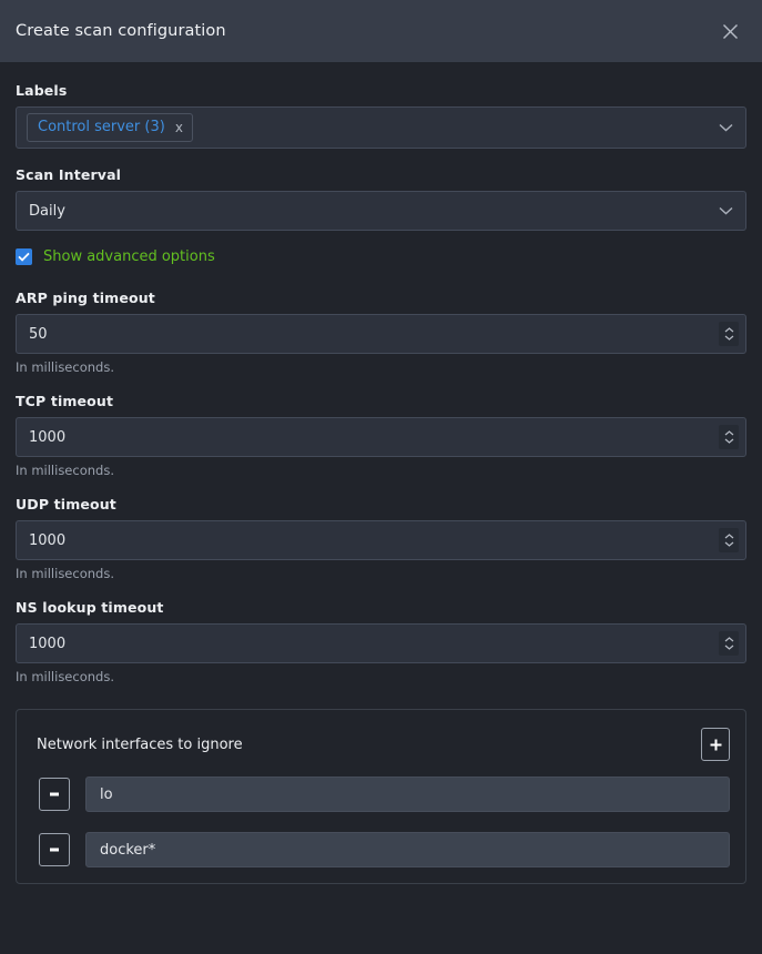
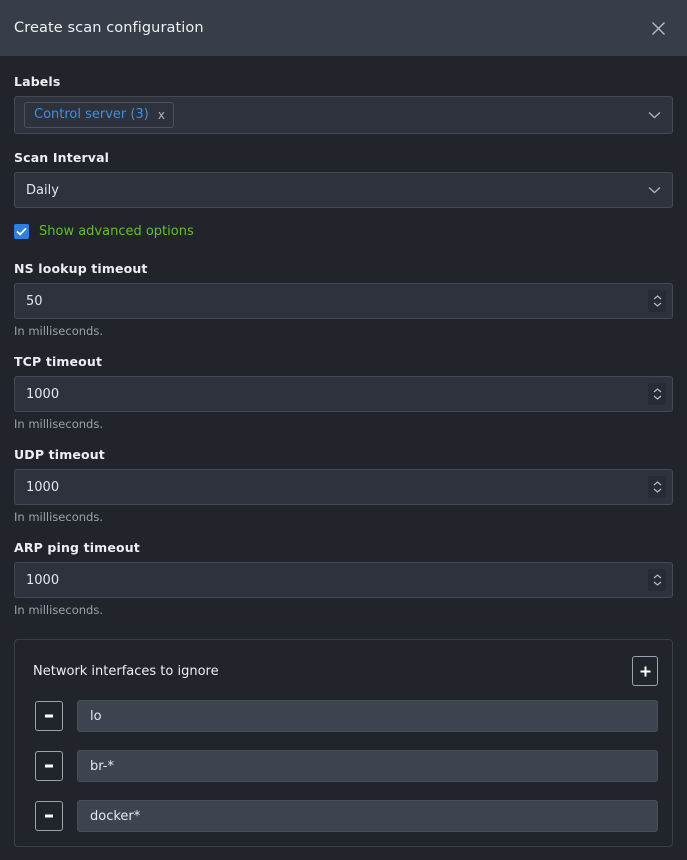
  Create scan configuration
  Labels
  Control server (3)
  x
  Scan Interval
  Daily
  Show advanced options
- ARP ping timeout
+ NS lookup timeout
  50
  In milliseconds.
  TCP timeout
  1000
  In milliseconds.
  UDP timeout
  1000
  In milliseconds.
- NS lookup timeout
+ ARP ping timeout
  1000
  In milliseconds.
  Network interfaces to ignore
  lo
+ br-*
  docker*
